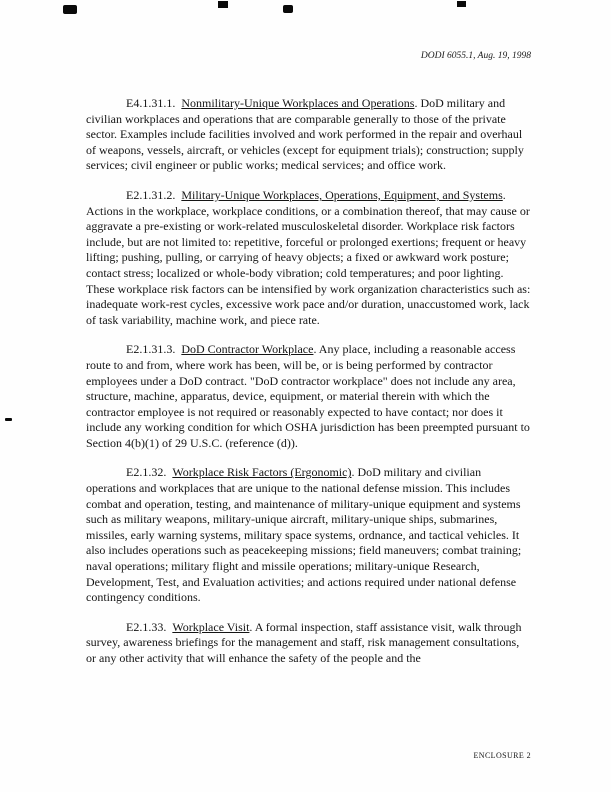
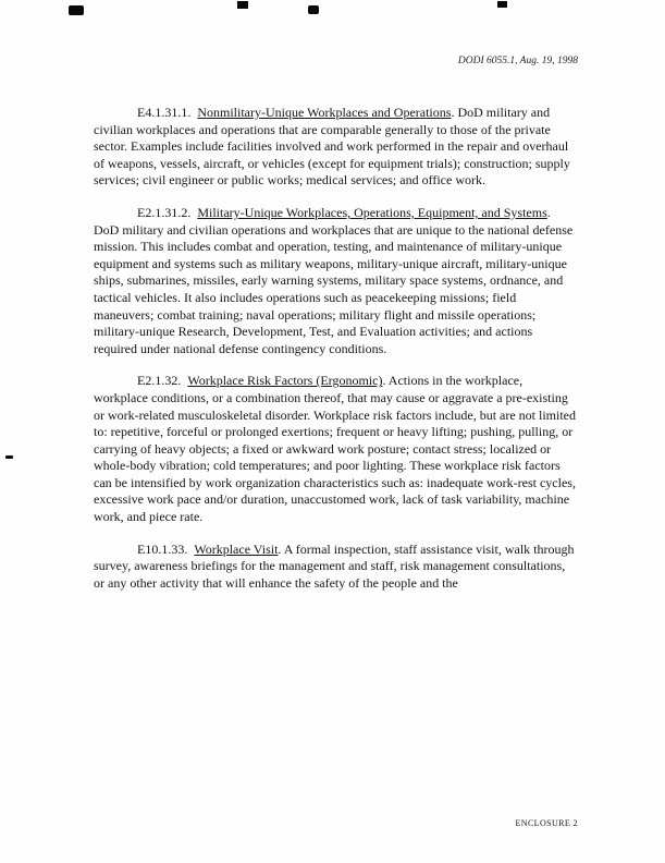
  DODI 6055.1, Aug. 19, 1998
  E4.1.31.1. Nonmilitary-Unique Workplaces and Operations. DoD military and civilian workplaces and operations that are comparable generally to those of the private sector. Examples include facilities involved and work performed in the repair and overhaul of weapons, vessels, aircraft, or vehicles (except for equipment trials); construction; supply services; civil engineer or public works; medical services; and office work.
- E2.1.31.2. Military-Unique Workplaces, Operations, Equipment, and Systems. Actions in the workplace, workplace conditions, or a combination thereof, that may cause or aggravate a pre-existing or work-related musculoskeletal disorder. Workplace risk factors include, but are not limited to: repetitive, forceful or prolonged exertions; frequent or heavy lifting; pushing, pulling, or carrying of heavy objects; a fixed or awkward work posture; contact stress; localized or whole-body vibration; cold temperatures; and poor lighting. These workplace risk factors can be intensified by work organization characteristics such as: inadequate work-rest cycles, excessive work pace and/or duration, unaccustomed work, lack of task variability, machine work, and piece rate.
+ E2.1.31.2. Military-Unique Workplaces, Operations, Equipment, and Systems. DoD military and civilian operations and workplaces that are unique to the national defense mission. This includes combat and operation, testing, and maintenance of military-unique equipment and systems such as military weapons, military-unique aircraft, military-unique ships, submarines, missiles, early warning systems, military space systems, ordnance, and tactical vehicles. It also includes operations such as peacekeeping missions; field maneuvers; combat training; naval operations; military flight and missile operations; military-unique Research, Development, Test, and Evaluation activities; and actions required under national defense contingency conditions.
- E2.1.31.3. DoD Contractor Workplace. Any place, including a reasonable access route to and from, where work has been, will be, or is being performed by contractor employees under a DoD contract. "DoD contractor workplace" does not include any area, structure, machine, apparatus, device, equipment, or material therein with which the contractor employee is not required or reasonably expected to have contact; nor does it include any working condition for which OSHA jurisdiction has been preempted pursuant to Section 4(b)(1) of 29 U.S.C. (reference (d)).
- E2.1.32. Workplace Risk Factors (Ergonomic). DoD military and civilian operations and workplaces that are unique to the national defense mission. This includes combat and operation, testing, and maintenance of military-unique equipment and systems such as military weapons, military-unique aircraft, military-unique ships, submarines, missiles, early warning systems, military space systems, ordnance, and tactical vehicles. It also includes operations such as peacekeeping missions; field maneuvers; combat training; naval operations; military flight and missile operations; military-unique Research, Development, Test, and Evaluation activities; and actions required under national defense contingency conditions.
+ E2.1.32. Workplace Risk Factors (Ergonomic). Actions in the workplace, workplace conditions, or a combination thereof, that may cause or aggravate a pre-existing or work-related musculoskeletal disorder. Workplace risk factors include, but are not limited to: repetitive, forceful or prolonged exertions; frequent or heavy lifting; pushing, pulling, or carrying of heavy objects; a fixed or awkward work posture; contact stress; localized or whole-body vibration; cold temperatures; and poor lighting. These workplace risk factors can be intensified by work organization characteristics such as: inadequate work-rest cycles, excessive work pace and/or duration, unaccustomed work, lack of task variability, machine work, and piece rate.
- E2.1.33. Workplace Visit. A formal inspection, staff assistance visit, walk through survey, awareness briefings for the management and staff, risk management consultations, or any other activity that will enhance the safety of the people and the
+ E10.1.33. Workplace Visit. A formal inspection, staff assistance visit, walk through survey, awareness briefings for the management and staff, risk management consultations, or any other activity that will enhance the safety of the people and the
  ENCLOSURE 2
